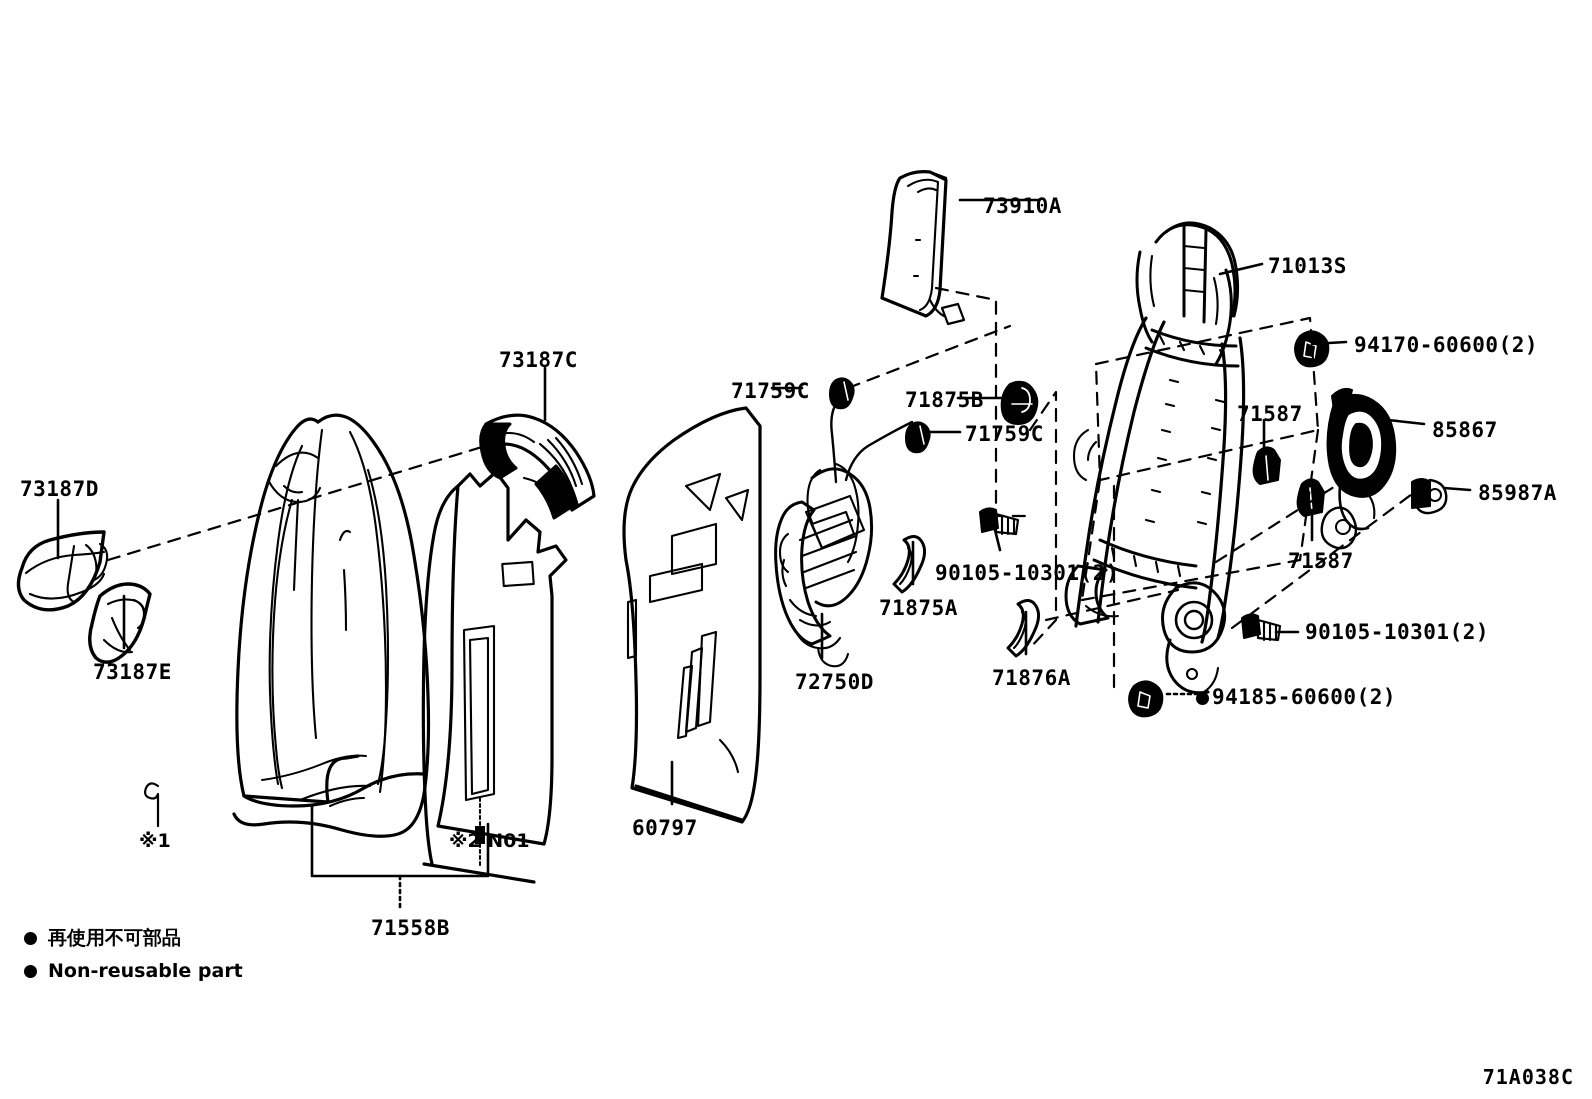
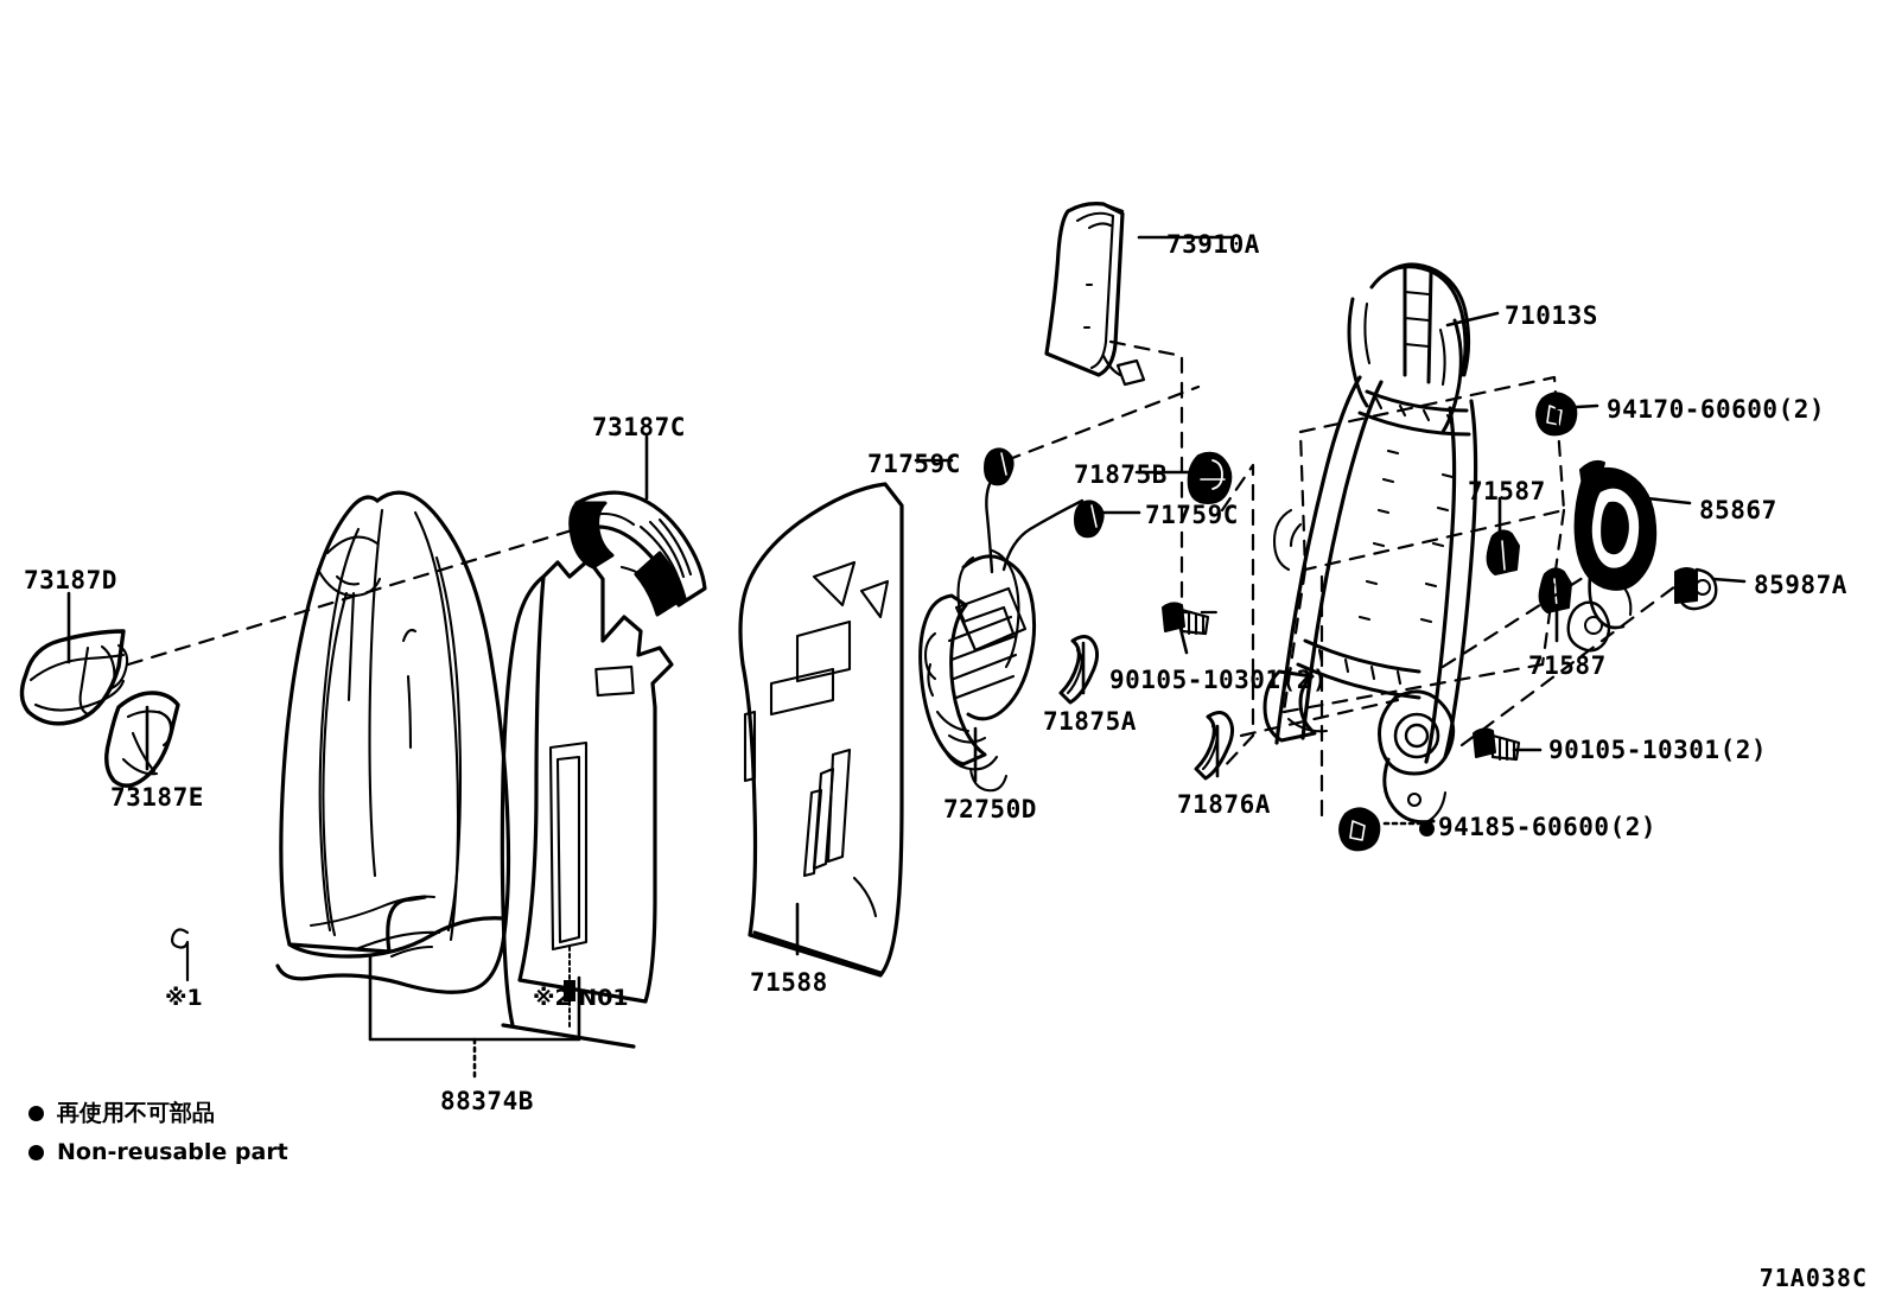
  73187C
  73187D
  73187E
- 71558B
+ 88374B
- 60797
+ 71588
  72750D
  71759C
  71759C
  71875B
  71875A
  71876A
  73910A
  71013S
  94170-60600(2)
  71587
  71587
  85867
  85987A
  90105-10301(2)
  90105-10301(2)
  94185-60600(2)
  ※1
  ※2 N01
  再使用不可部品
  Non-reusable part
  71A038C
